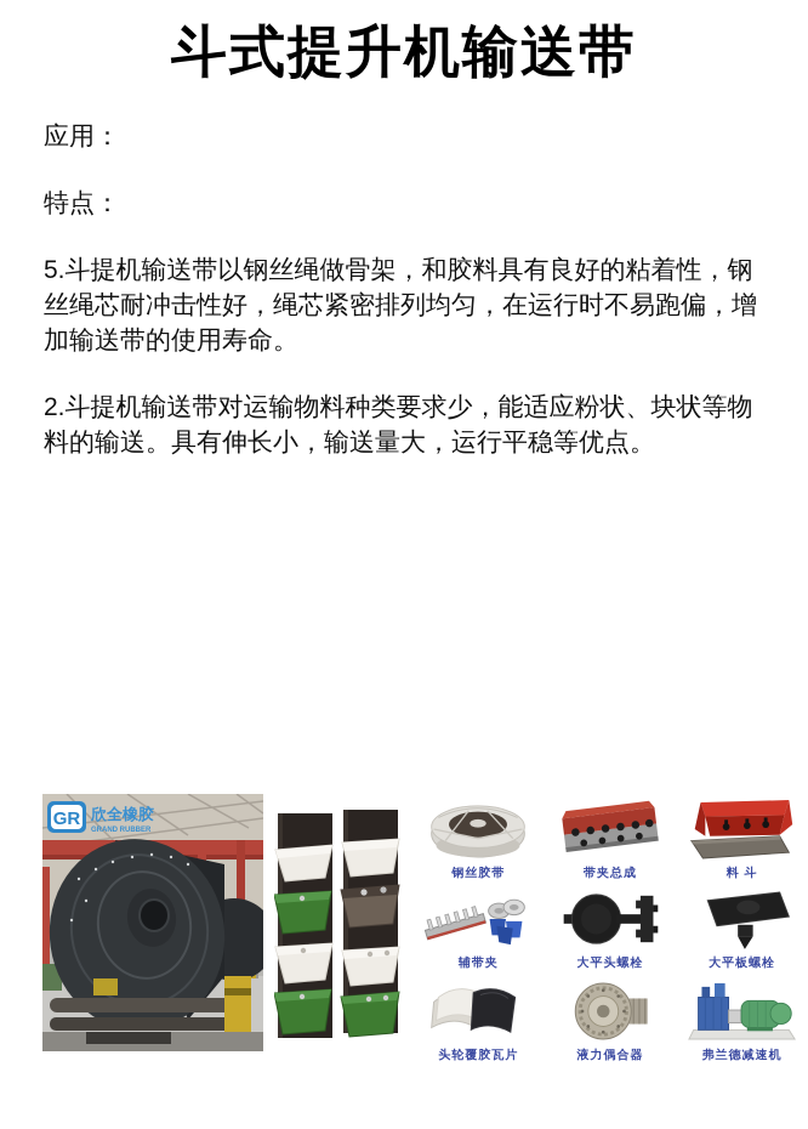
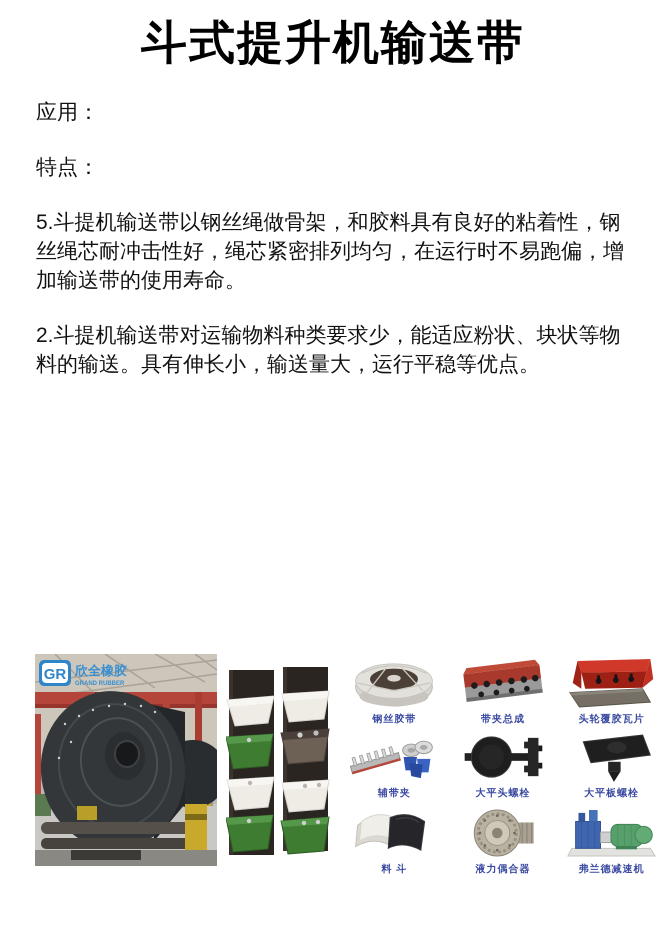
  斗式提升机输送带
  应用：
  特点：
  5.斗提机输送带以钢丝绳做骨架，和胶料具有良好的粘着性，钢丝绳芯耐冲击性好，绳芯紧密排列均匀，在运行时不易跑偏，增加输送带的使用寿命。
  2.斗提机输送带对运输物料种类要求少，能适应粉状、块状等物料的输送。具有伸长小，输送量大，运行平稳等优点。
  GR
  欣全橡胶
  钢丝胶带
  带夹总成
- 料 斗
+ 头轮覆胶瓦片
  辅带夹
  大平头螺栓
  大平板螺栓
- 头轮覆胶瓦片
+ 料 斗
  液力偶合器
  弗兰德减速机
